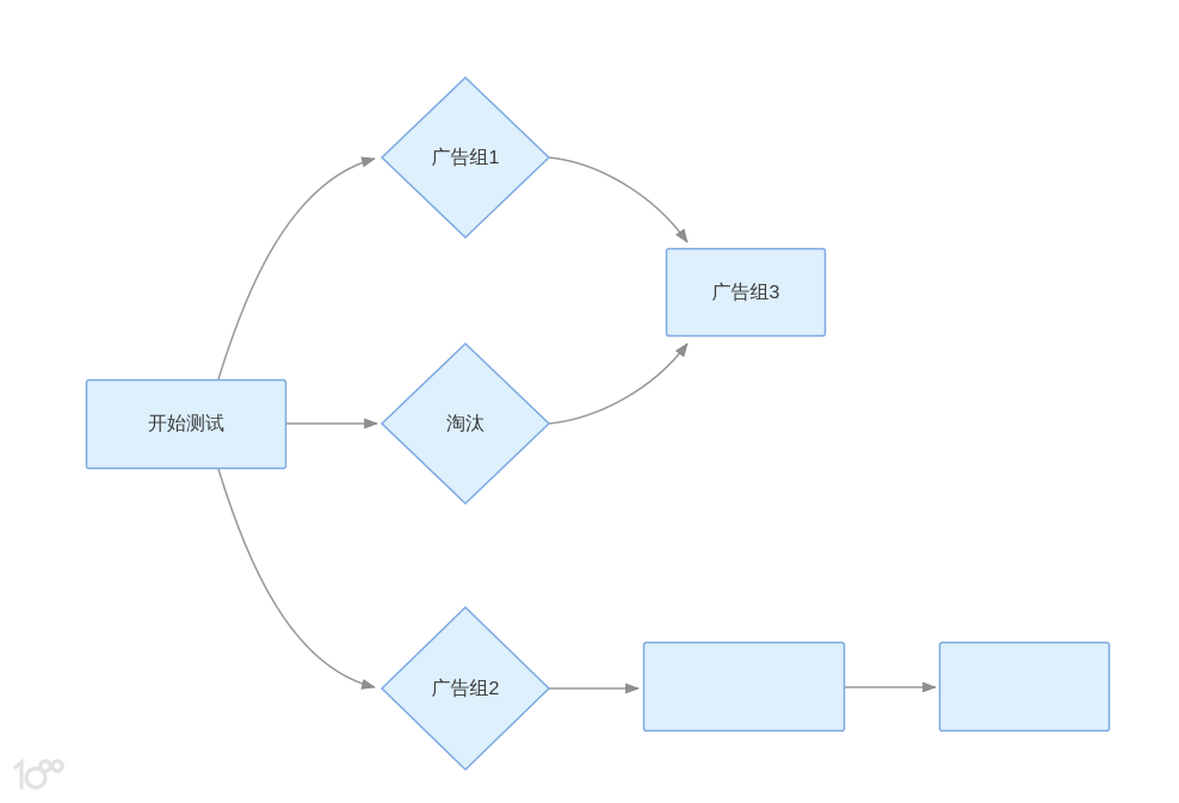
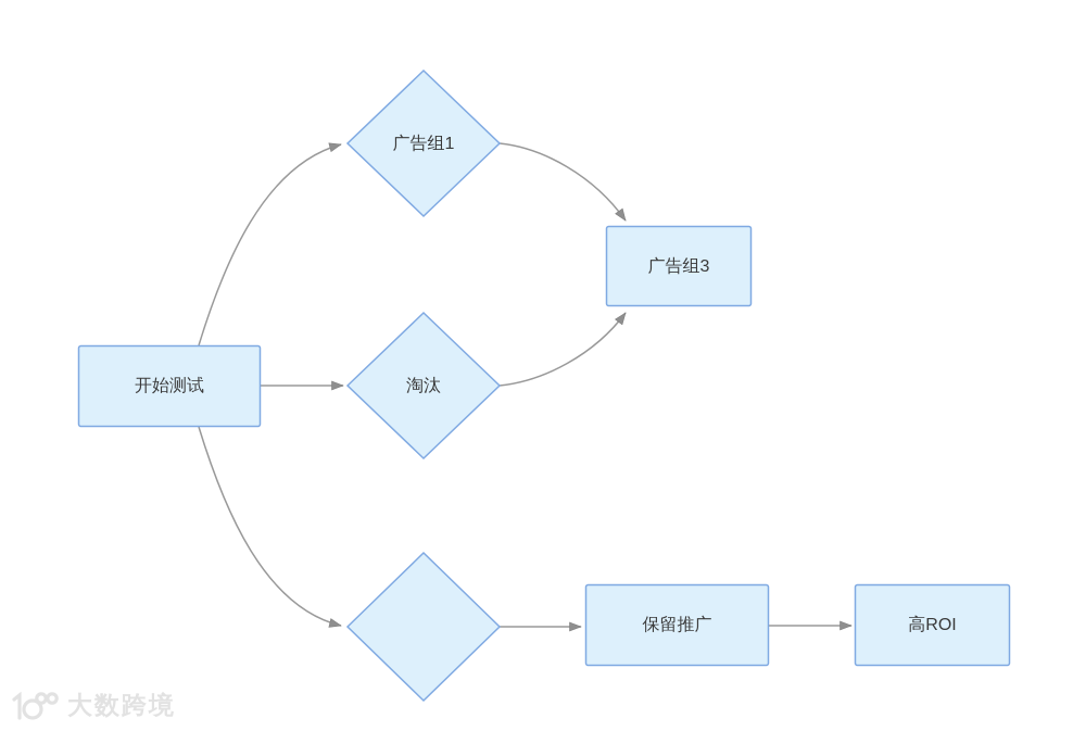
  开始测试
  广告组1
  淘汰
- 广告组2
  广告组3
+ 保留推广
+ 高ROI
+ 大数跨境
